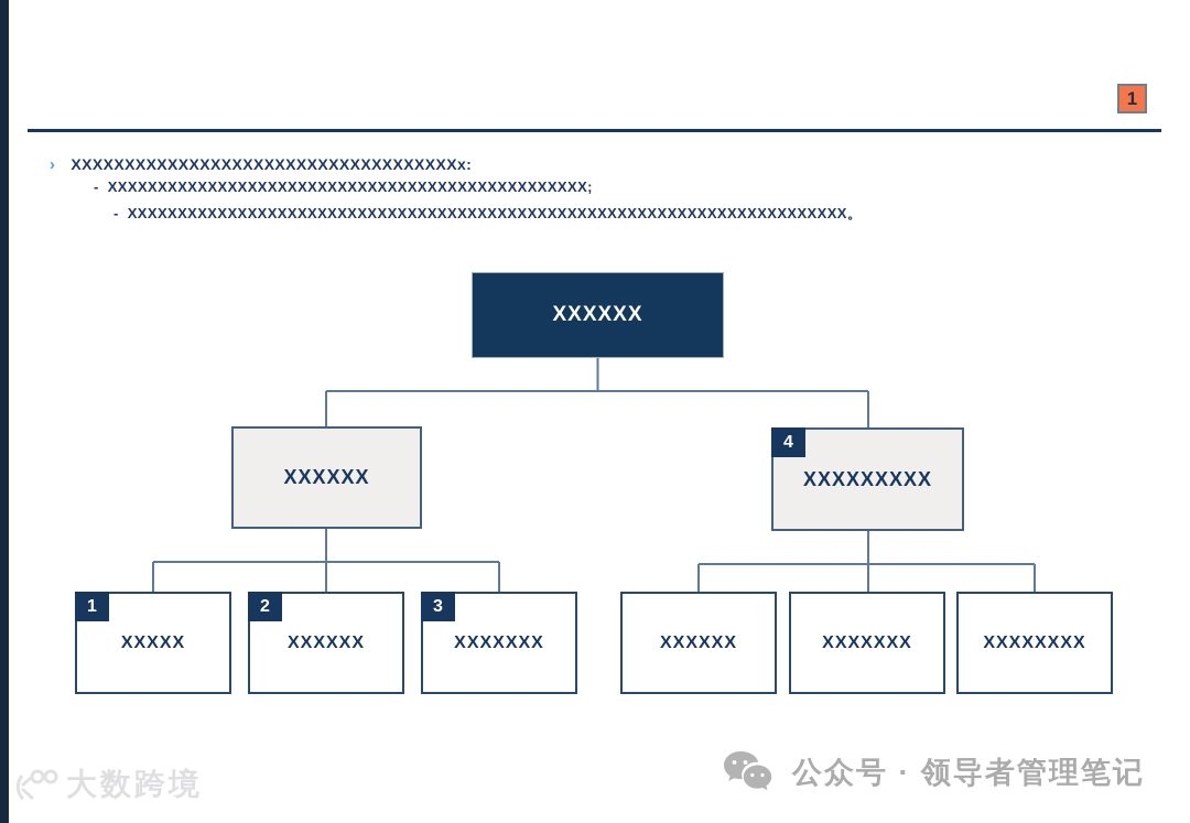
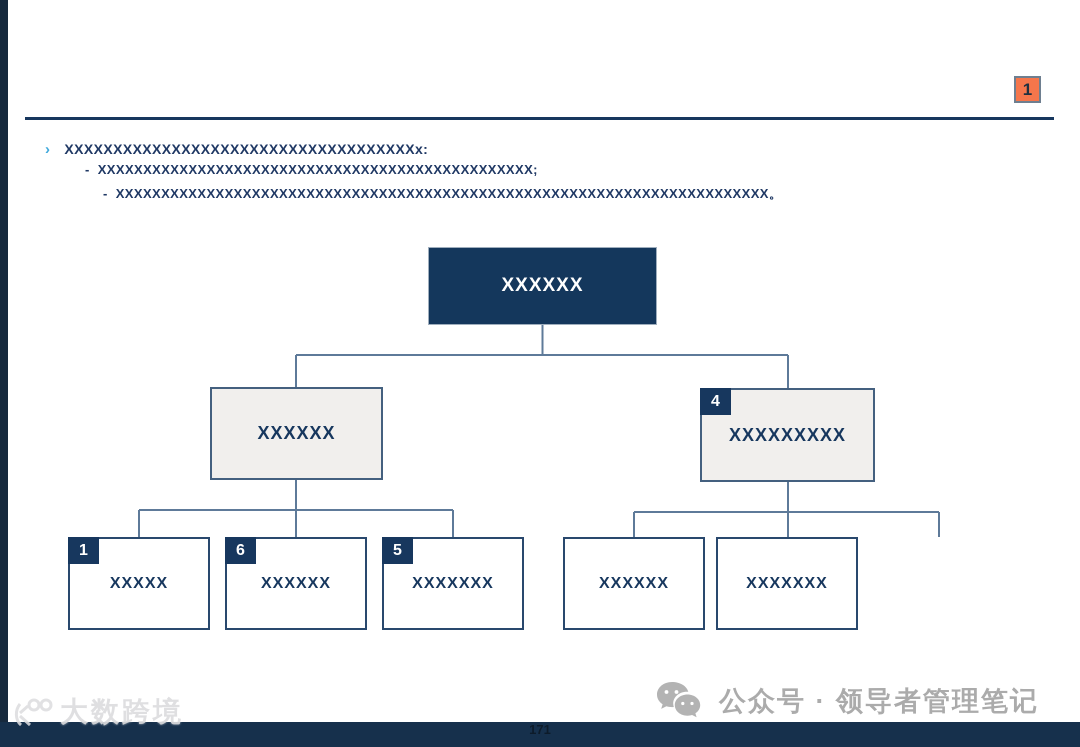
  1
  › XXXXXXXXXXXXXXXXXXXXXXXXXXXXXXXXXXXXx:
  - XXXXXXXXXXXXXXXXXXXXXXXXXXXXXXXXXXXXXXXXXXXXXXXX;
  - XXXXXXXXXXXXXXXXXXXXXXXXXXXXXXXXXXXXXXXXXXXXXXXXXXXXXXXXXXXXXXXXXXXXXXXX。
  XXXXXX
  XXXXXX
  4
  XXXXXXXXX
  1
  XXXXX
- 2
+ 6
  XXXXXX
- 3
+ 5
  XXXXXXX
  XXXXXX
  XXXXXXX
- XXXXXXXX
  公众号 · 领导者管理笔记
  大数跨境
+ 171
